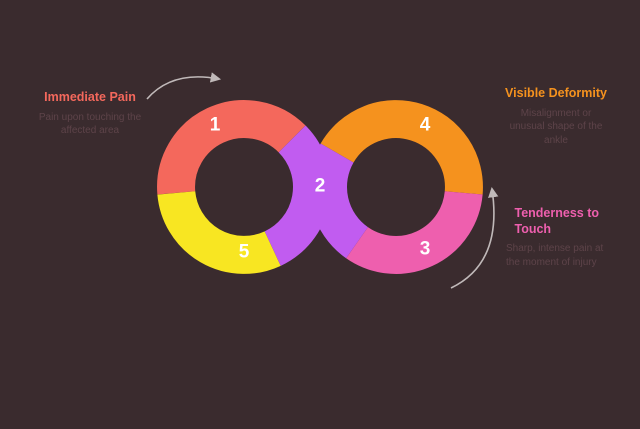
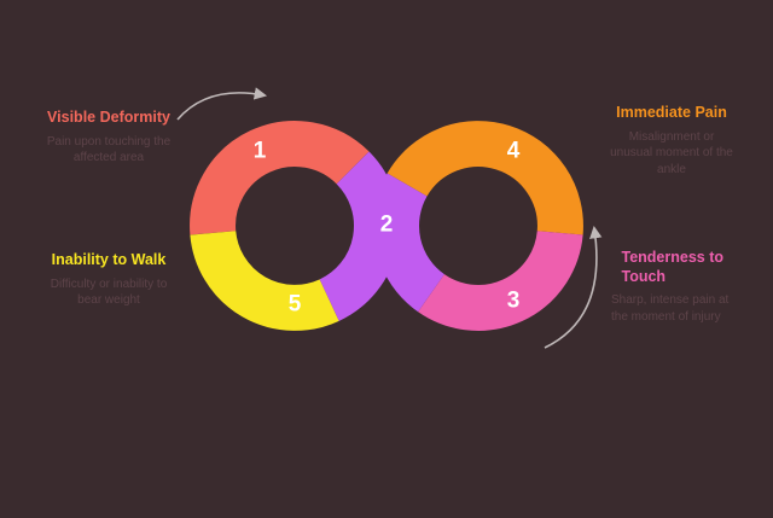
  1
  2
  3
  4
  5
- Immediate Pain
+ Visible Deformity
  Pain upon touching the affected area
- Visible Deformity
+ Immediate Pain
- Misalignment or unusual shape of the ankle
+ Misalignment or unusual moment of the ankle
+ Inability to Walk
+ Difficulty or inability to bear weight
  Tenderness to Touch
  Sharp, intense pain at the moment of injury
